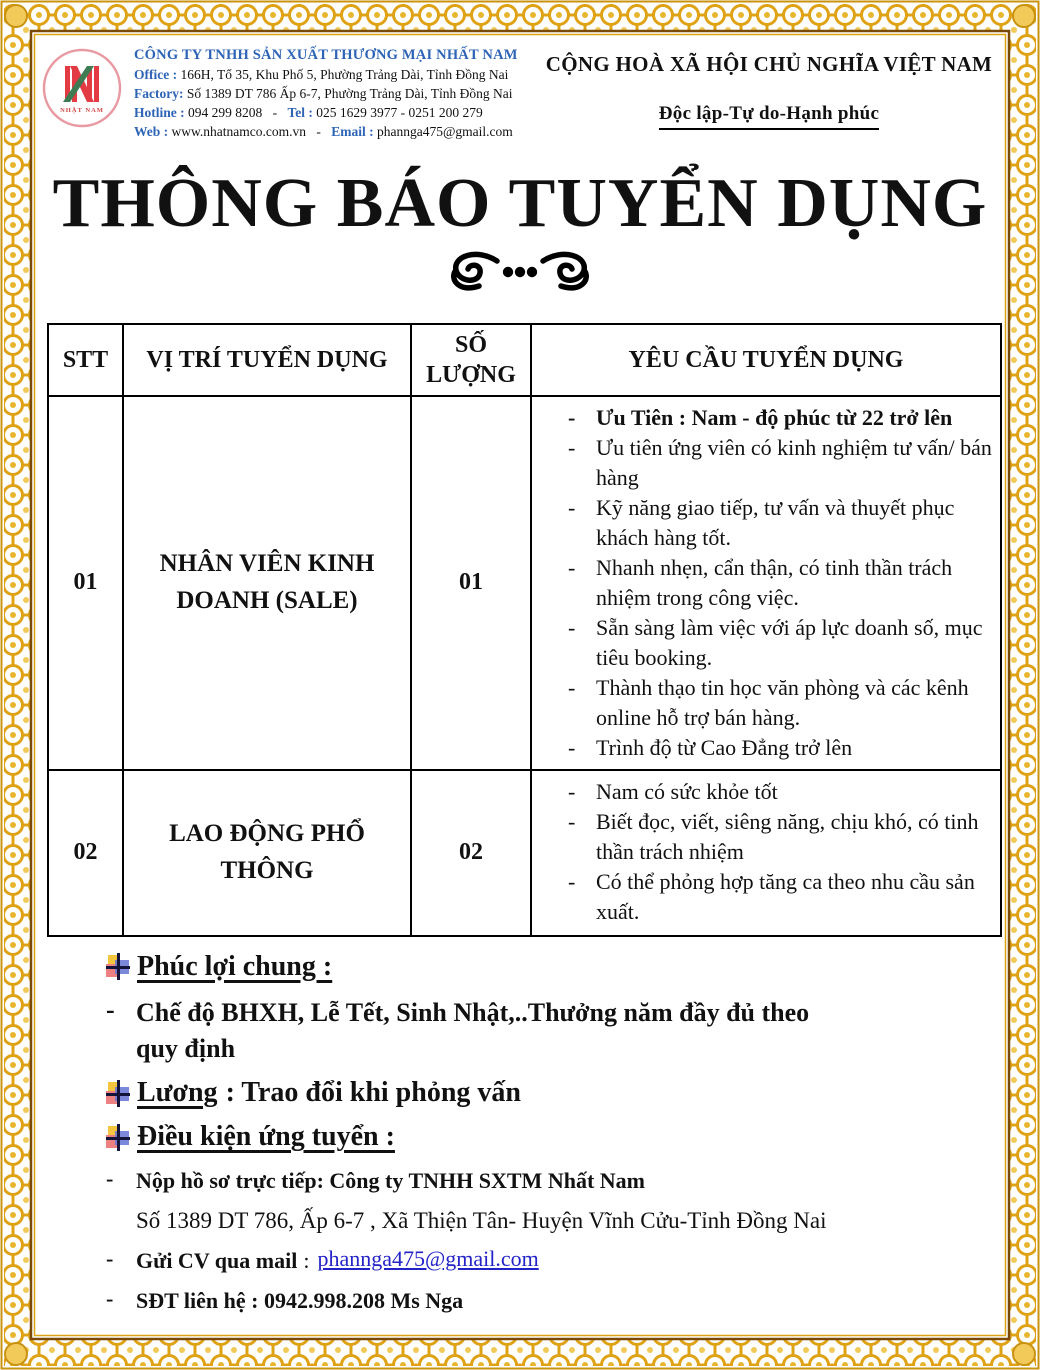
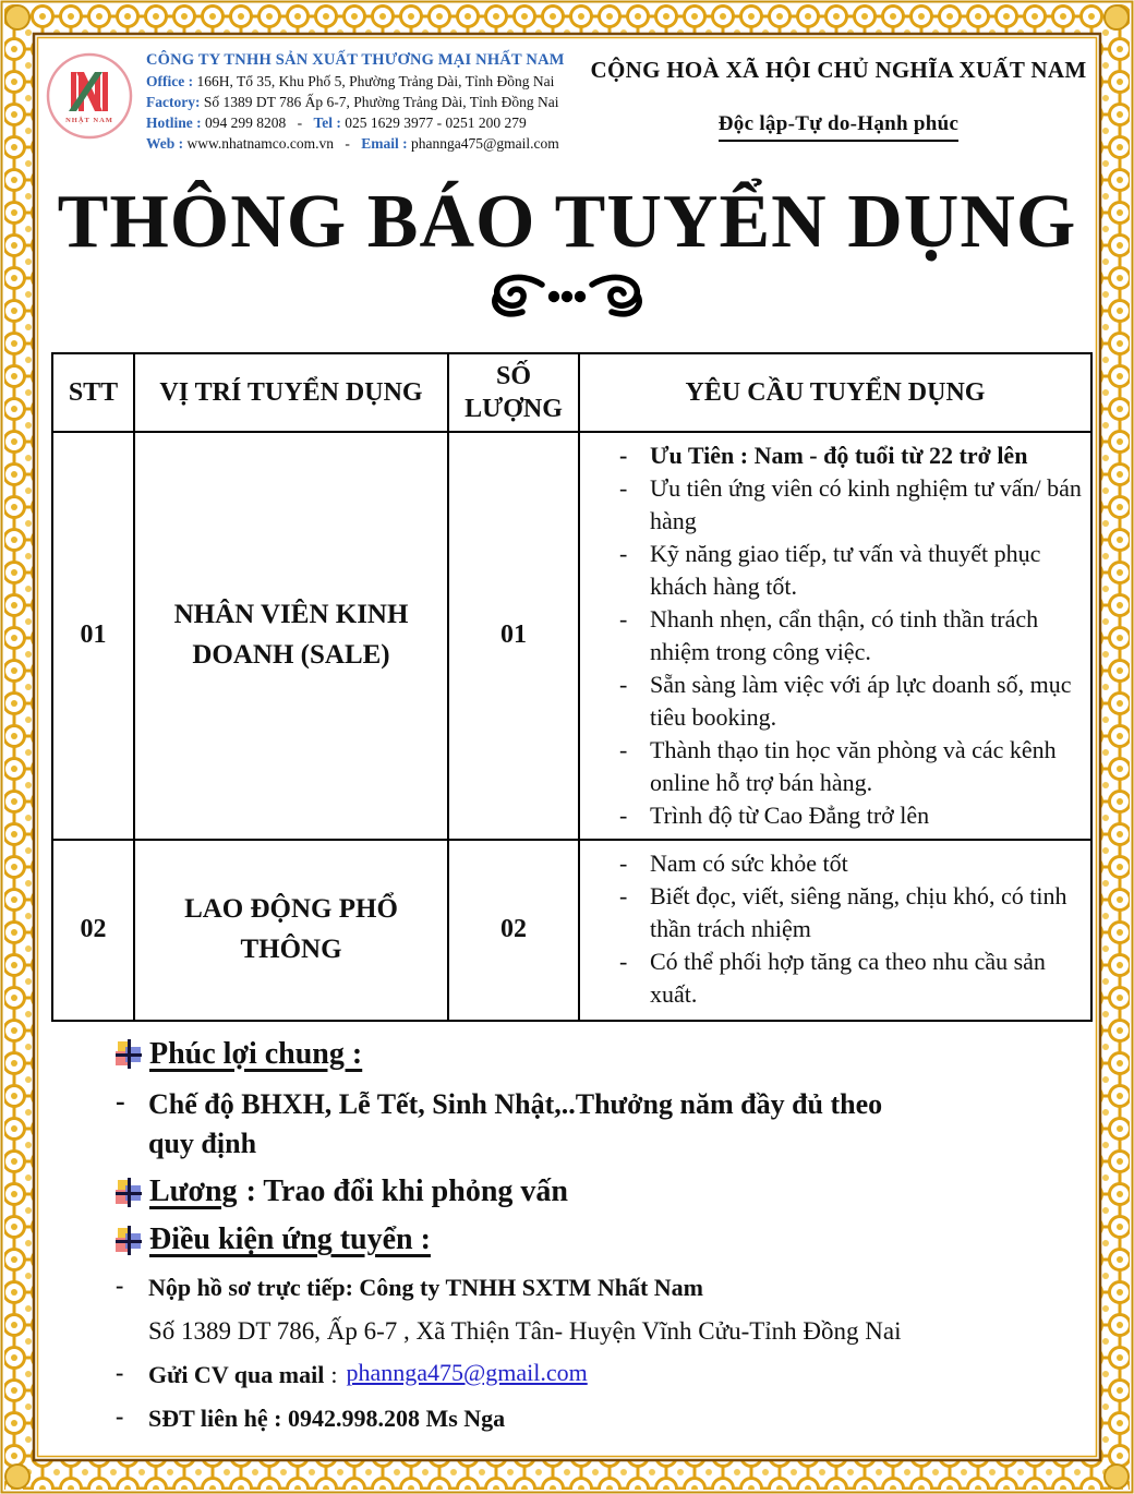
  CÔNG TY TNHH SẢN XUẤT THƯƠNG MẠI NHẤT NAM
  Office : 166H, Tổ 35, Khu Phố 5, Phường Trảng Dài, Tỉnh Đồng Nai
  Factory: Số 1389 DT 786 Ấp 6-7, Phường Trảng Dài, Tỉnh Đồng Nai
  Hotline : 094 299 8208 - Tel : 025 1629 3977 - 0251 200 279
  Web : www.nhatnamco.com.vn - Email : phannga475@gmail.com
- CỘNG HOÀ XÃ HỘI CHỦ NGHĨA VIỆT NAM
+ CỘNG HOÀ XÃ HỘI CHỦ NGHĨA XUẤT NAM
  Độc lập-Tự do-Hạnh phúc
  THÔNG BÁO TUYỂN DỤNG
  STT	VỊ TRÍ TUYỂN DỤNG	SỐ LƯỢNG	YÊU CẦU TUYỂN DỤNG
- 01	NHÂN VIÊN KINH DOANH (SALE)	01	- Ưu Tiên : Nam - độ phúc từ 22 trở lên - Ưu tiên ứng viên có kinh nghiệm tư vấn/ bán hàng - Kỹ năng giao tiếp, tư vấn và thuyết phục khách hàng tốt. - Nhanh nhẹn, cẩn thận, có tinh thần trách nhiệm trong công việc. - Sẵn sàng làm việc với áp lực doanh số, mục tiêu booking. - Thành thạo tin học văn phòng và các kênh online hỗ trợ bán hàng. - Trình độ từ Cao Đẳng trở lên
+ 01	NHÂN VIÊN KINH DOANH (SALE)	01	- Ưu Tiên : Nam - độ tuổi từ 22 trở lên - Ưu tiên ứng viên có kinh nghiệm tư vấn/ bán hàng - Kỹ năng giao tiếp, tư vấn và thuyết phục khách hàng tốt. - Nhanh nhẹn, cẩn thận, có tinh thần trách nhiệm trong công việc. - Sẵn sàng làm việc với áp lực doanh số, mục tiêu booking. - Thành thạo tin học văn phòng và các kênh online hỗ trợ bán hàng. - Trình độ từ Cao Đẳng trở lên
- 02	LAO ĐỘNG PHỔ THÔNG	02	- Nam có sức khỏe tốt - Biết đọc, viết, siêng năng, chịu khó, có tinh thần trách nhiệm - Có thể phỏng hợp tăng ca theo nhu cầu sản xuất.
+ 02	LAO ĐỘNG PHỔ THÔNG	02	- Nam có sức khỏe tốt - Biết đọc, viết, siêng năng, chịu khó, có tinh thần trách nhiệm - Có thể phối hợp tăng ca theo nhu cầu sản xuất.
  Phúc lợi chung :
  -
  Chế độ BHXH, Lễ Tết, Sinh Nhật,..Thưởng năm đầy đủ theo quy định
  Lương
  : Trao đổi khi phỏng vấn
  Điều kiện ứng tuyển :
  -
  Nộp hồ sơ trực tiếp: Công ty TNHH SXTM Nhất Nam
  Số 1389 DT 786, Ấp 6-7 , Xã Thiện Tân- Huyện Vĩnh Cửu-Tỉnh Đồng Nai
  -
  Gửi CV qua mail
  :
  phannga475@gmail.com
  -
  SĐT liên hệ : 0942.998.208 Ms Nga
